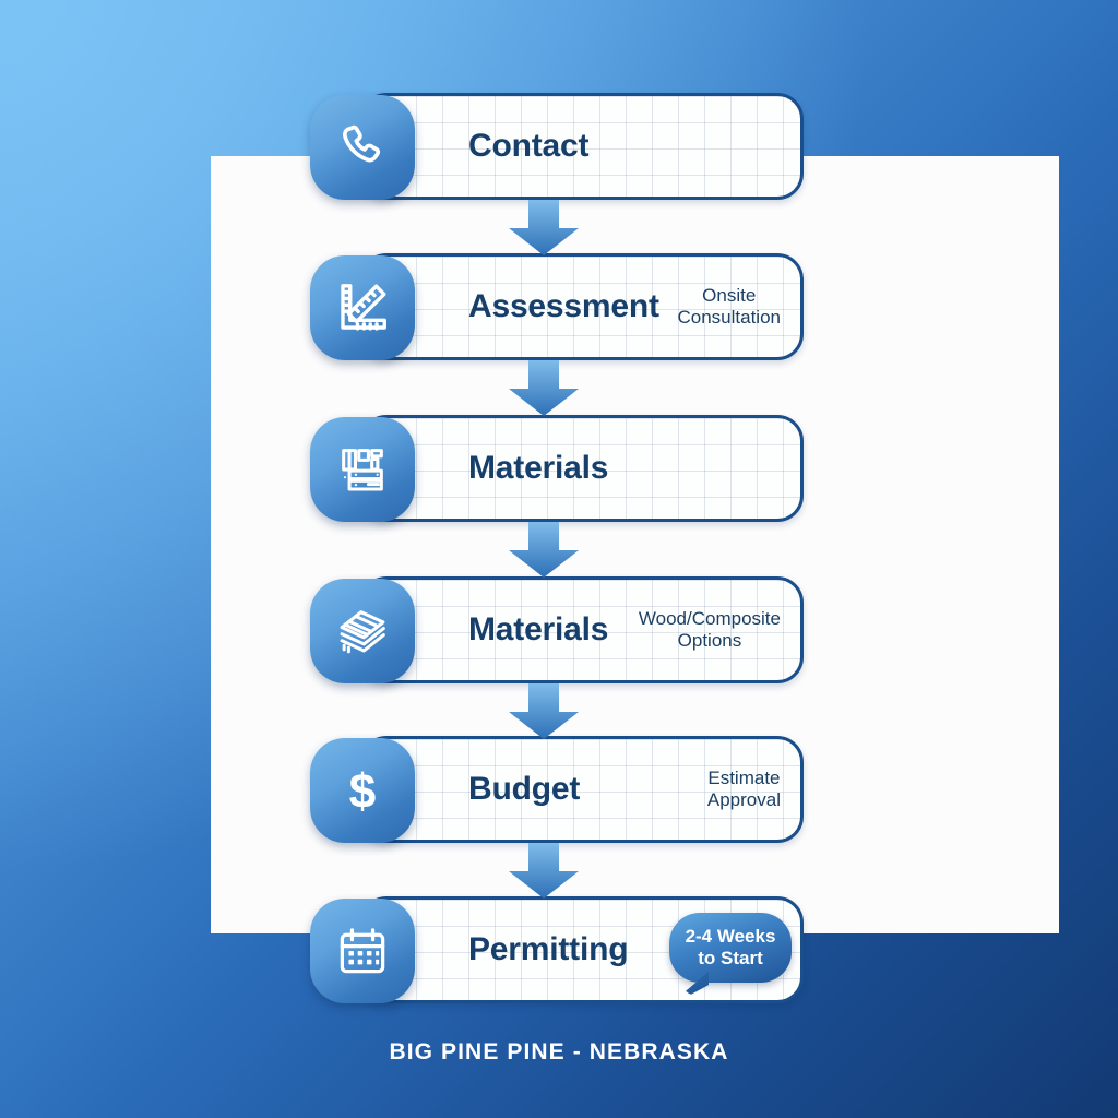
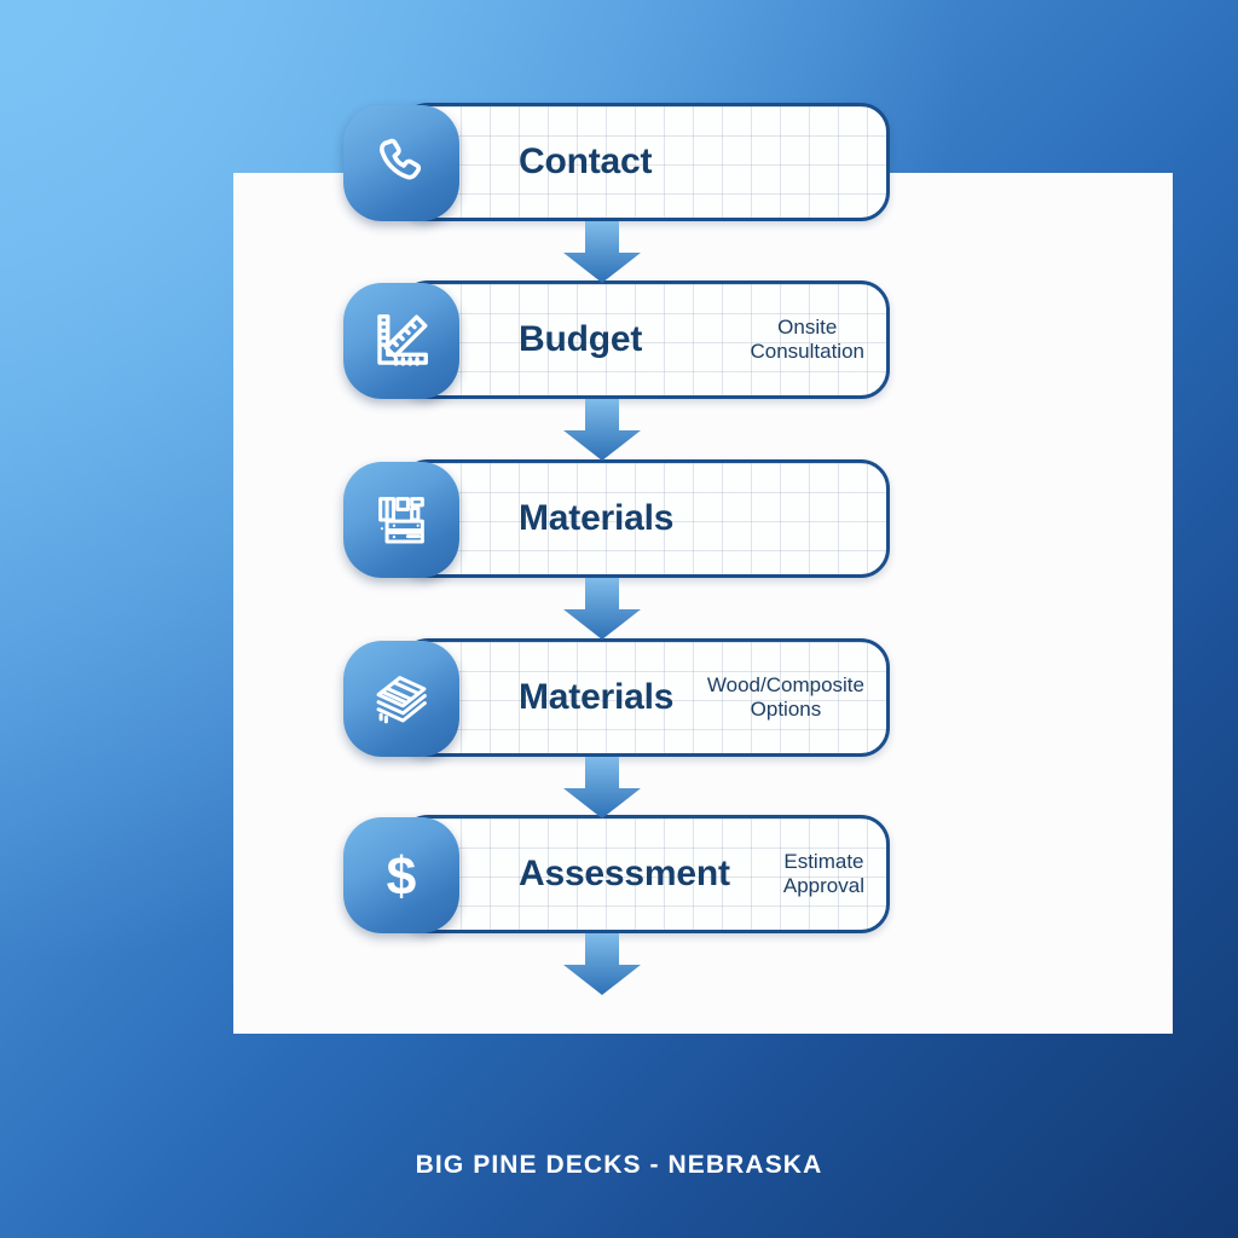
  Contact
- Assessment
+ Budget
  Onsite
  Consultation
  Materials
  Materials
  Wood/Composite
  Options
- Budget
+ Assessment
  Estimate
  Approval
  $
- Permitting
- 2-4 Weeks
- to Start
- BIG PINE PINE - NEBRASKA
+ BIG PINE DECKS - NEBRASKA
